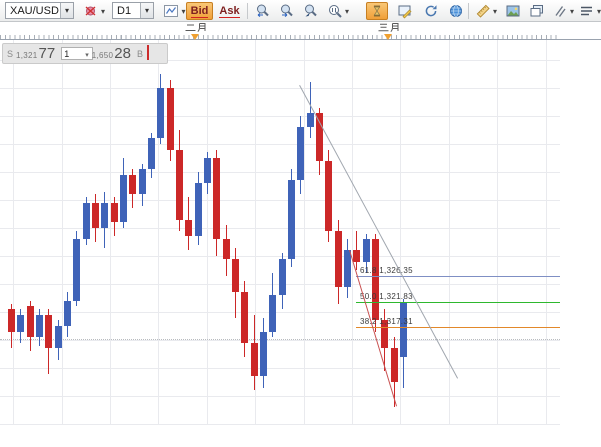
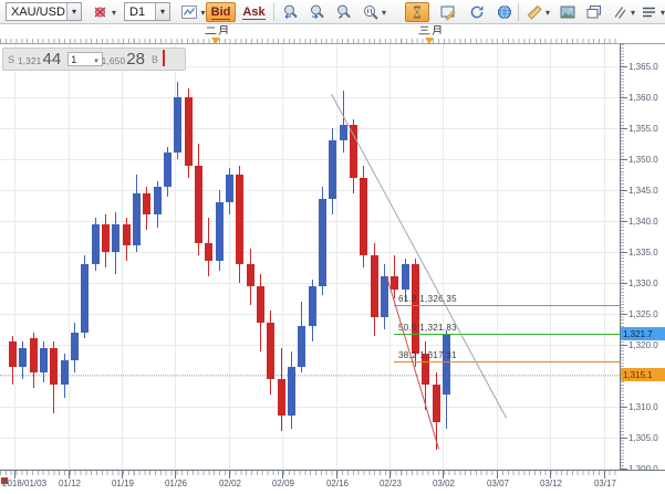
  XAU/USD
  ▾
  ▾
  D1
  ▾
  ▾
  Bid
  Ask
  ▾
  ▾
  ▾
  ▾
  S
  1,321
- 77
+ 44
  1
  1,650
  28
  B
  61.8 1,326.35
  50.0 1,321.83
  38.2 1,317.31
+ 1,365.0
+ 1,360.0
+ 1,355.0
+ 1,350.0
+ 1,345.0
+ 1,340.0
+ 1,335.0
+ 1,330.0
+ 1,325.0
+ 1,320.0
+ 1,310.0
+ 1,305.0
+ 1,321.7
+ 1,315.1
+ 2018/01/03
+ 01/12
+ 01/19
+ 01/26
+ 02/02
+ 02/09
+ 02/16
+ 02/23
+ 03/02
+ 03/07
+ 03/12
+ 03/17
